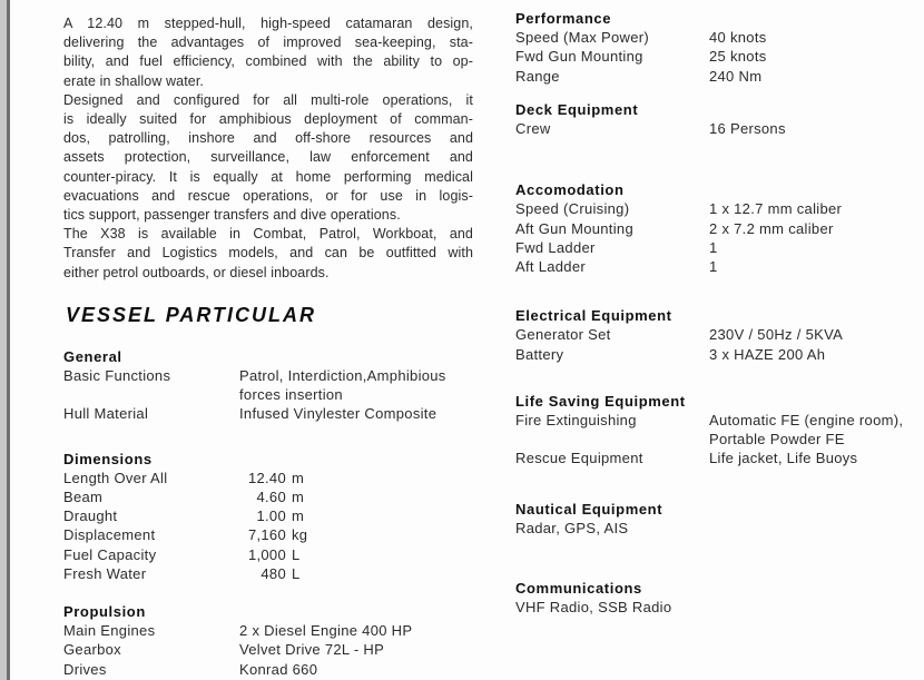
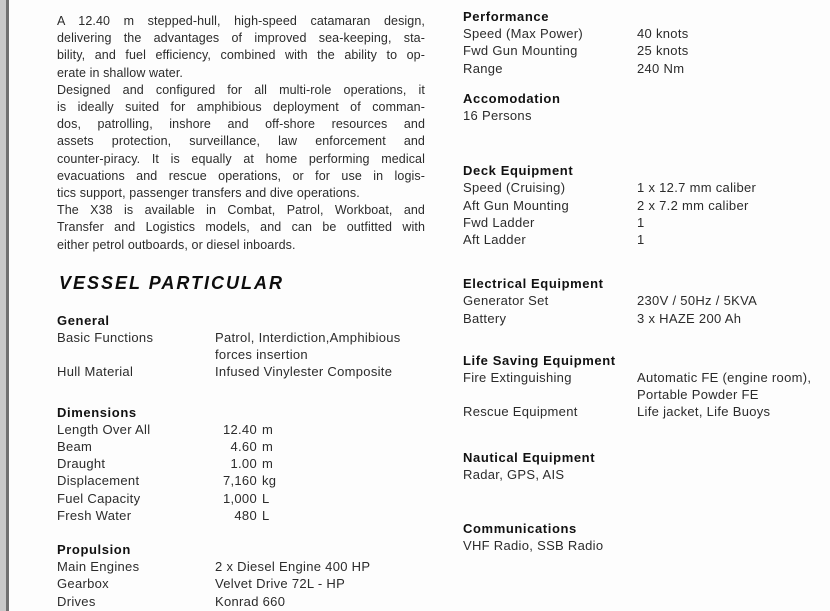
  A 12.40 m stepped-hull, high-speed catamaran design,
  delivering the advantages of improved sea-keeping, sta-
  bility, and fuel efficiency, combined with the ability to op-
  erate in shallow water.
  Designed and configured for all multi-role operations, it
  is ideally suited for amphibious deployment of comman-
  dos, patrolling, inshore and off-shore resources and
  assets protection, surveillance, law enforcement and
  counter-piracy. It is equally at home performing medical
  evacuations and rescue operations, or for use in logis-
  tics support, passenger transfers and dive operations.
  The X38 is available in Combat, Patrol, Workboat, and
  Transfer and Logistics models, and can be outfitted with
  either petrol outboards, or diesel inboards.
  VESSEL PARTICULAR
  General
  Basic Functions
  Patrol, Interdiction,Amphibious
  forces insertion
  Hull Material
  Infused Vinylester Composite
  Dimensions
  Length Over All
  12.40 m
  Beam
  4.60 m
  Draught
  1.00 m
  Displacement
  7,160 kg
  Fuel Capacity
  1,000 L
  Fresh Water
  480 L
  Propulsion
  Main Engines
  2 x Diesel Engine 400 HP
  Gearbox
  Velvet Drive 72L - HP
  Drives
  Konrad 660
  Performance
  Speed (Max Power)
  40 knots
  Fwd Gun Mounting
  25 knots
  Range
  240 Nm
- Deck Equipment
+ Accomodation
- Crew
  16 Persons
- Accomodation
+ Deck Equipment
  Speed (Cruising)
  1 x 12.7 mm caliber
  Aft Gun Mounting
  2 x 7.2 mm caliber
  Fwd Ladder
  1
  Aft Ladder
  1
  Electrical Equipment
  Generator Set
  230V / 50Hz / 5KVA
  Battery
  3 x HAZE 200 Ah
  Life Saving Equipment
  Fire Extinguishing
  Automatic FE (engine room),
  Portable Powder FE
  Rescue Equipment
  Life jacket, Life Buoys
  Nautical Equipment
  Radar, GPS, AIS
  Communications
  VHF Radio, SSB Radio
